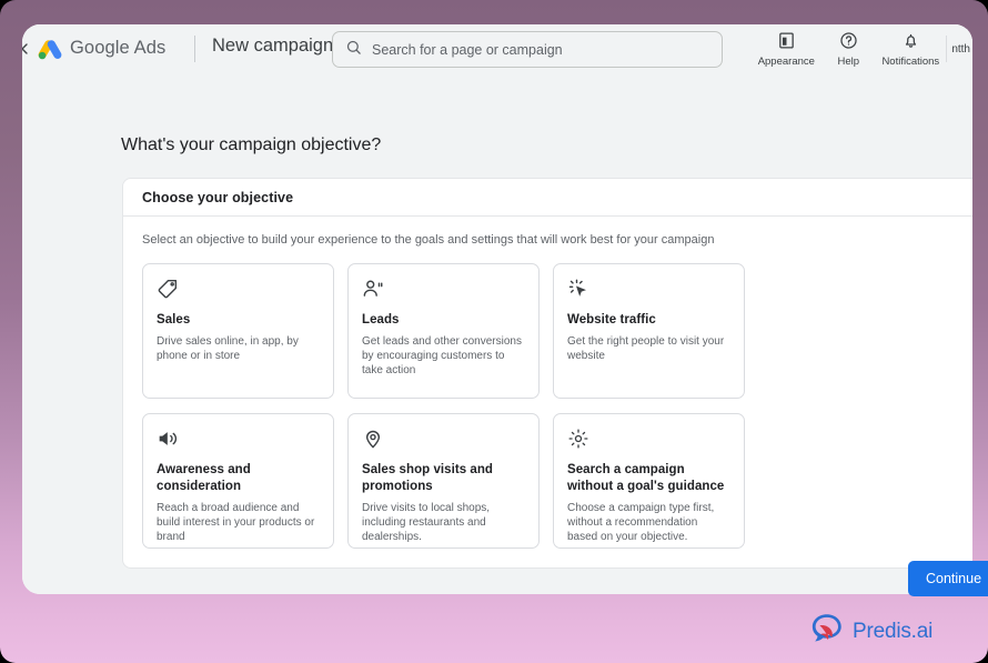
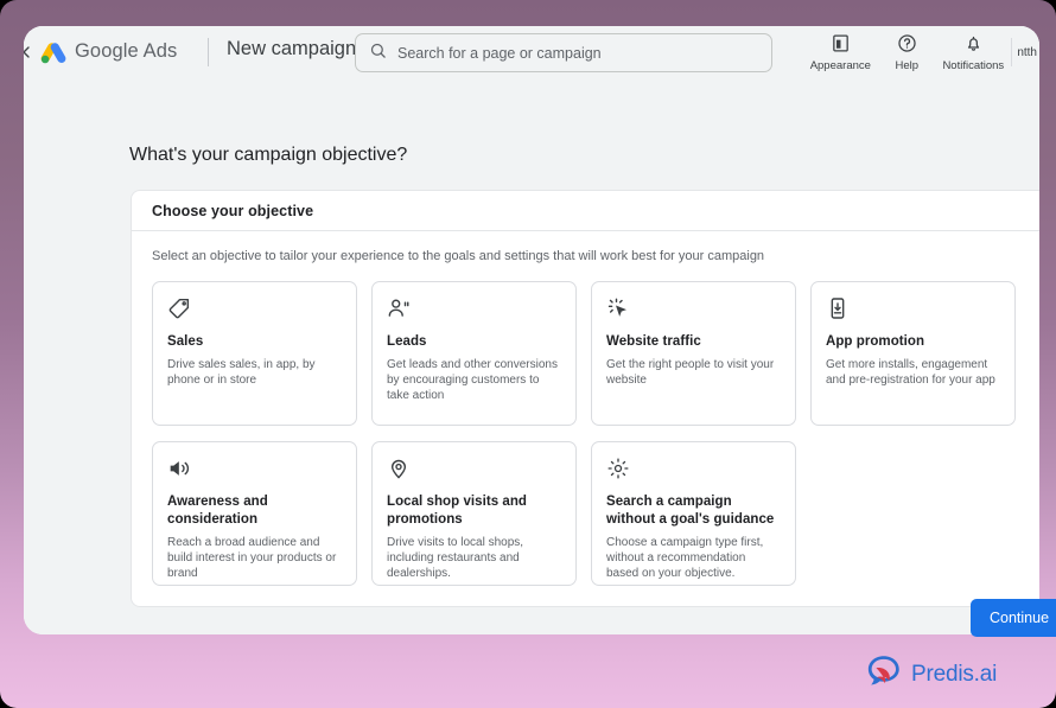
  Google Ads
  New campaign
  Search for a page or campaign
  Appearance
  Help
  Notifications
  ntth
  What's your campaign objective?
  Choose your objective
- Select an objective to build your experience to the goals and settings that will work best for your campaign
+ Select an objective to tailor your experience to the goals and settings that will work best for your campaign
  Sales
- Drive sales online, in app, by phone or in store
+ Drive sales sales, in app, by phone or in store
  Leads
  Get leads and other conversions by encouraging customers to take action
  Website traffic
  Get the right people to visit your website
+ App promotion
+ Get more installs, engagement and pre-registration for your app
  Awareness and consideration
  Reach a broad audience and build interest in your products or brand
- Sales shop visits and promotions
+ Local shop visits and promotions
  Drive visits to local shops, including restaurants and dealerships.
  Search a campaign without a goal's guidance
  Choose a campaign type first, without a recommendation based on your objective.
  Continue
  Predis.ai
